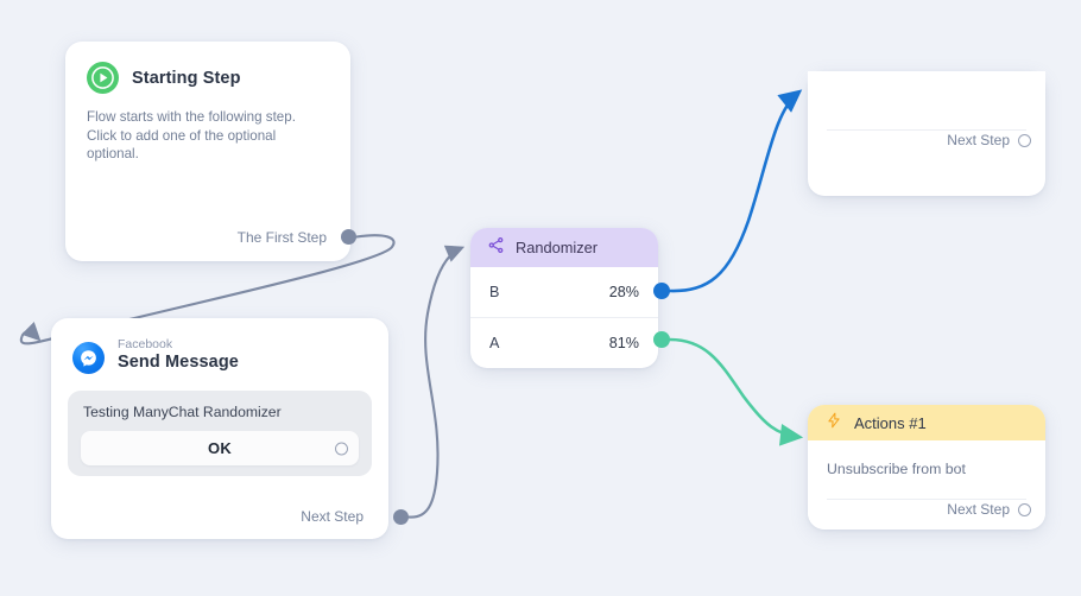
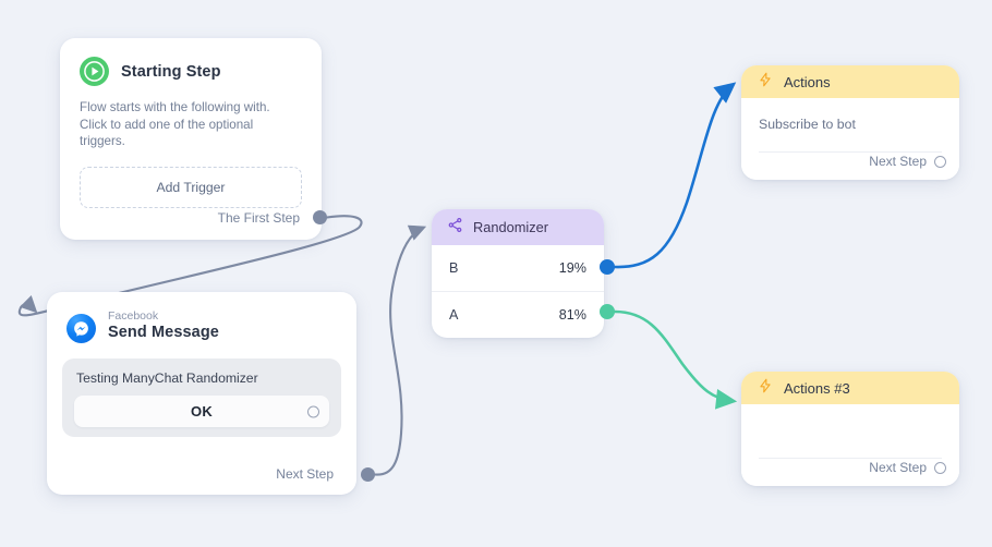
  Starting Step
- Flow starts with the following step.
+ Flow starts with the following with.
- Click to add one of the optional optional.
+ Click to add one of the optional triggers.
+ Add Trigger
  The First Step
  Facebook
  Send Message
  Testing ManyChat Randomizer
  OK
  Next Step
  Randomizer
  B
- 28%
+ 19%
  A
  81%
+ Actions
+ Subscribe to bot
  Next Step
- Actions #1
+ Actions #3
- Unsubscribe from bot
  Next Step
